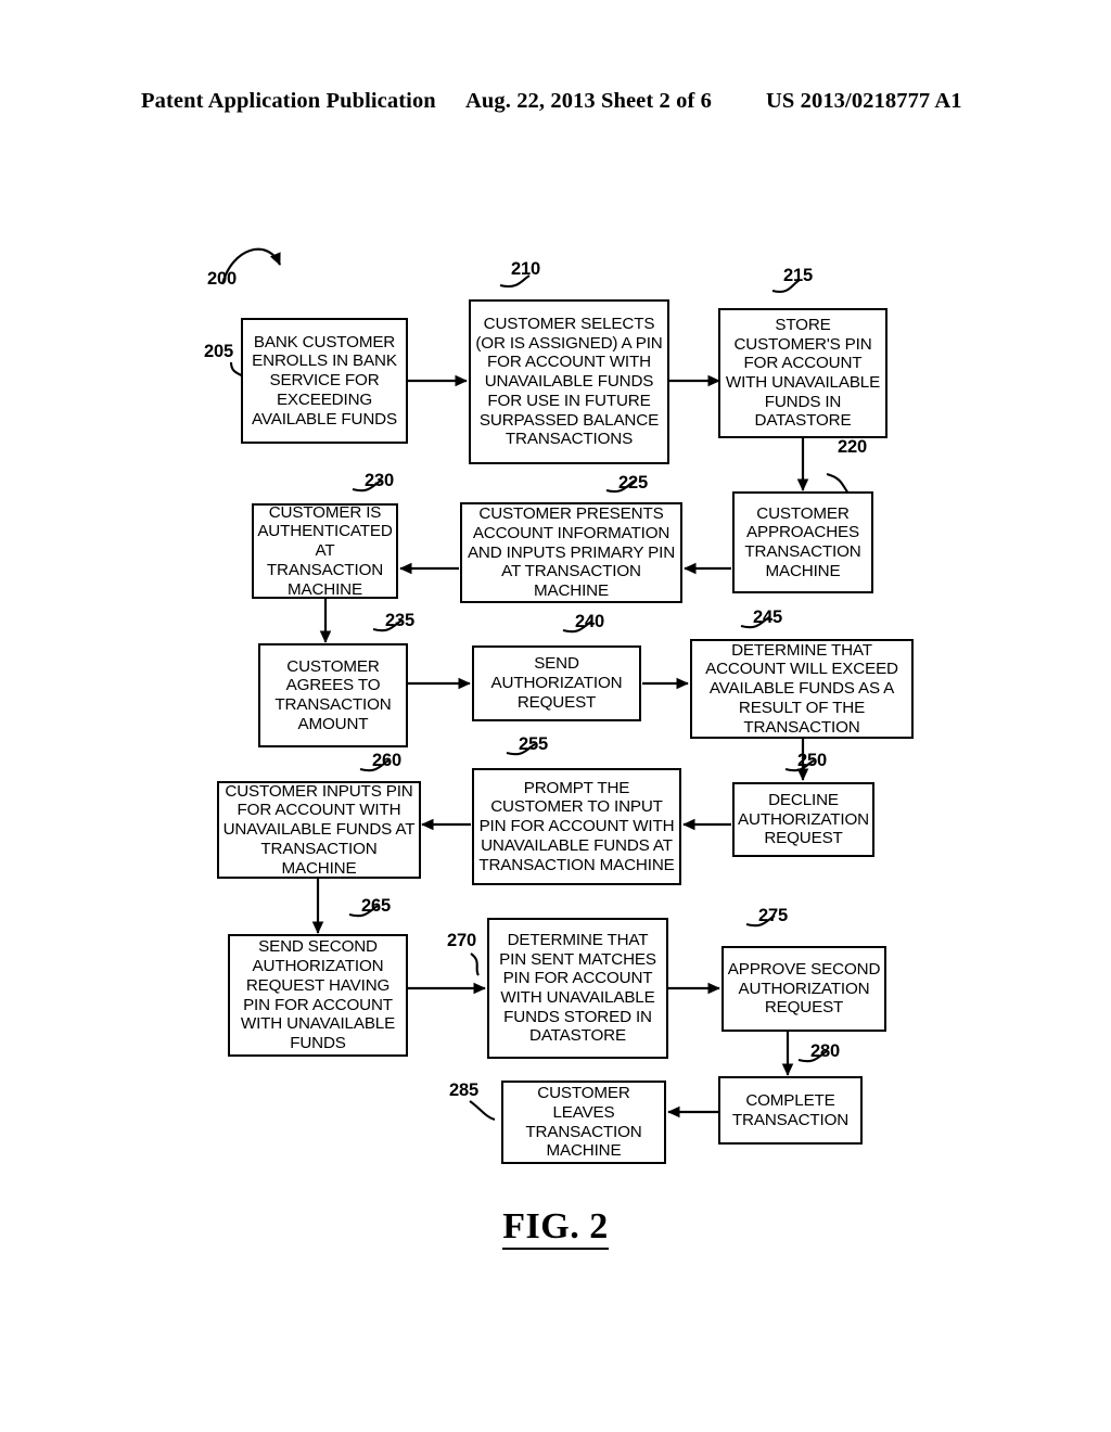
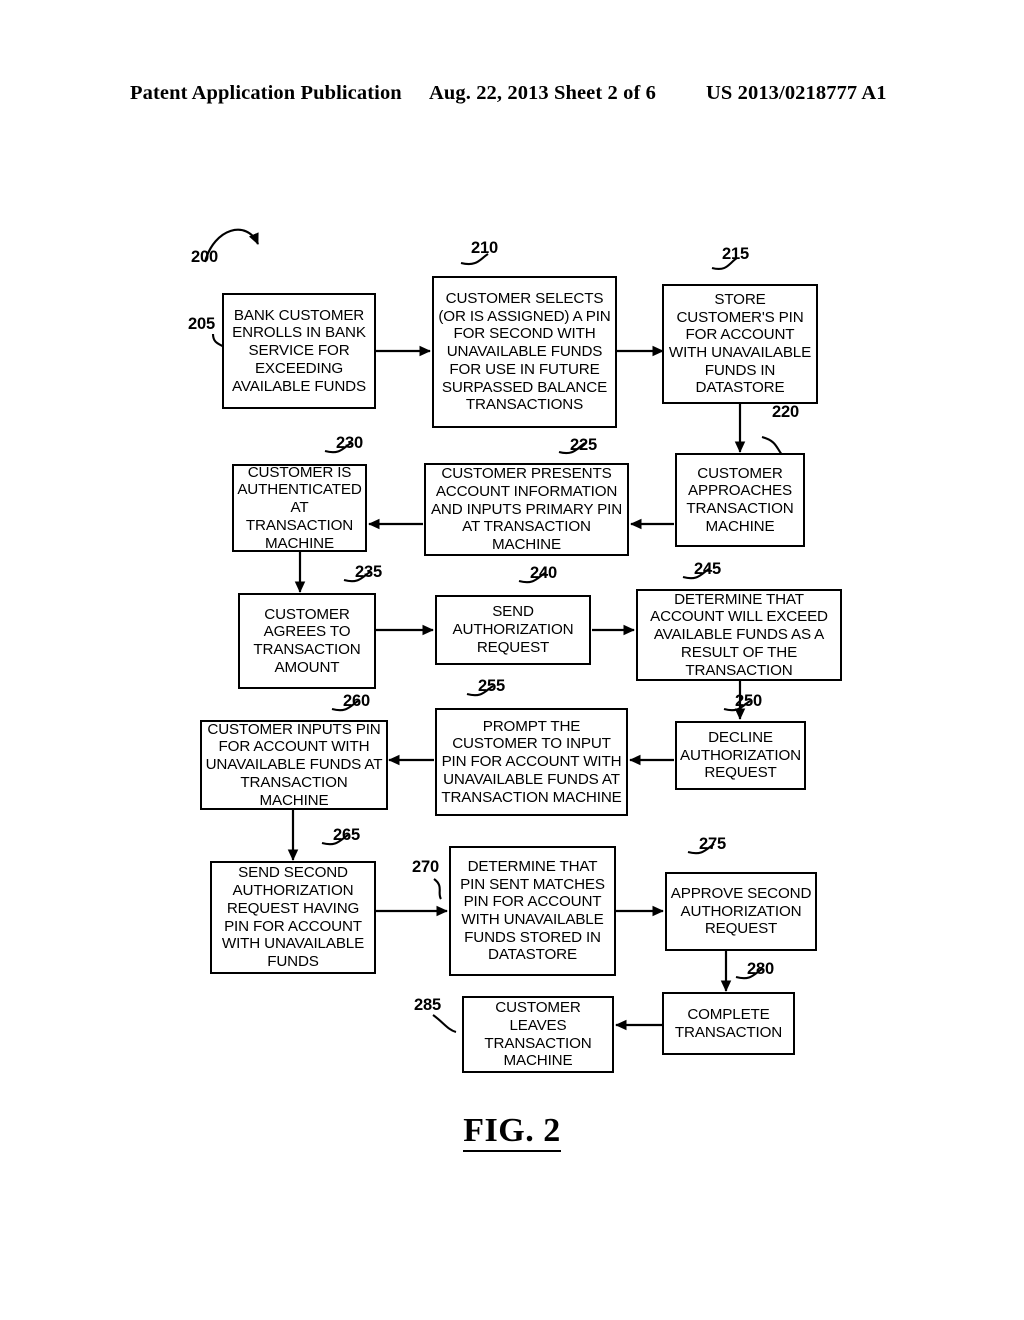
  Patent Application Publication
  Aug. 22, 2013 Sheet 2 of 6
  US 2013/0218777 A1
  200
  205
  210
  215
  220
  225
  230
  235
  240
  245
  250
  255
  260
  265
  270
  275
  280
  285
  BANK CUSTOMER ENROLLS IN BANK SERVICE FOR EXCEEDING AVAILABLE FUNDS
- CUSTOMER SELECTS (OR IS ASSIGNED) A PIN FOR ACCOUNT WITH UNAVAILABLE FUNDS FOR USE IN FUTURE SURPASSED BALANCE TRANSACTIONS
+ CUSTOMER SELECTS (OR IS ASSIGNED) A PIN FOR SECOND WITH UNAVAILABLE FUNDS FOR USE IN FUTURE SURPASSED BALANCE TRANSACTIONS
  STORE CUSTOMER'S PIN FOR ACCOUNT WITH UNAVAILABLE FUNDS IN DATASTORE
  CUSTOMER APPROACHES TRANSACTION MACHINE
  CUSTOMER PRESENTS ACCOUNT INFORMATION AND INPUTS PRIMARY PIN AT TRANSACTION MACHINE
  CUSTOMER IS AUTHENTICATED AT TRANSACTION MACHINE
  CUSTOMER AGREES TO TRANSACTION AMOUNT
  SEND AUTHORIZATION REQUEST
  DETERMINE THAT ACCOUNT WILL EXCEED AVAILABLE FUNDS AS A RESULT OF THE TRANSACTION
  DECLINE AUTHORIZATION REQUEST
  PROMPT THE CUSTOMER TO INPUT PIN FOR ACCOUNT WITH UNAVAILABLE FUNDS AT TRANSACTION MACHINE
  CUSTOMER INPUTS PIN FOR ACCOUNT WITH UNAVAILABLE FUNDS AT TRANSACTION MACHINE
  SEND SECOND AUTHORIZATION REQUEST HAVING PIN FOR ACCOUNT WITH UNAVAILABLE FUNDS
  DETERMINE THAT PIN SENT MATCHES PIN FOR ACCOUNT WITH UNAVAILABLE FUNDS STORED IN DATASTORE
  APPROVE SECOND AUTHORIZATION REQUEST
  COMPLETE TRANSACTION
  CUSTOMER LEAVES TRANSACTION MACHINE
  FIG. 2
